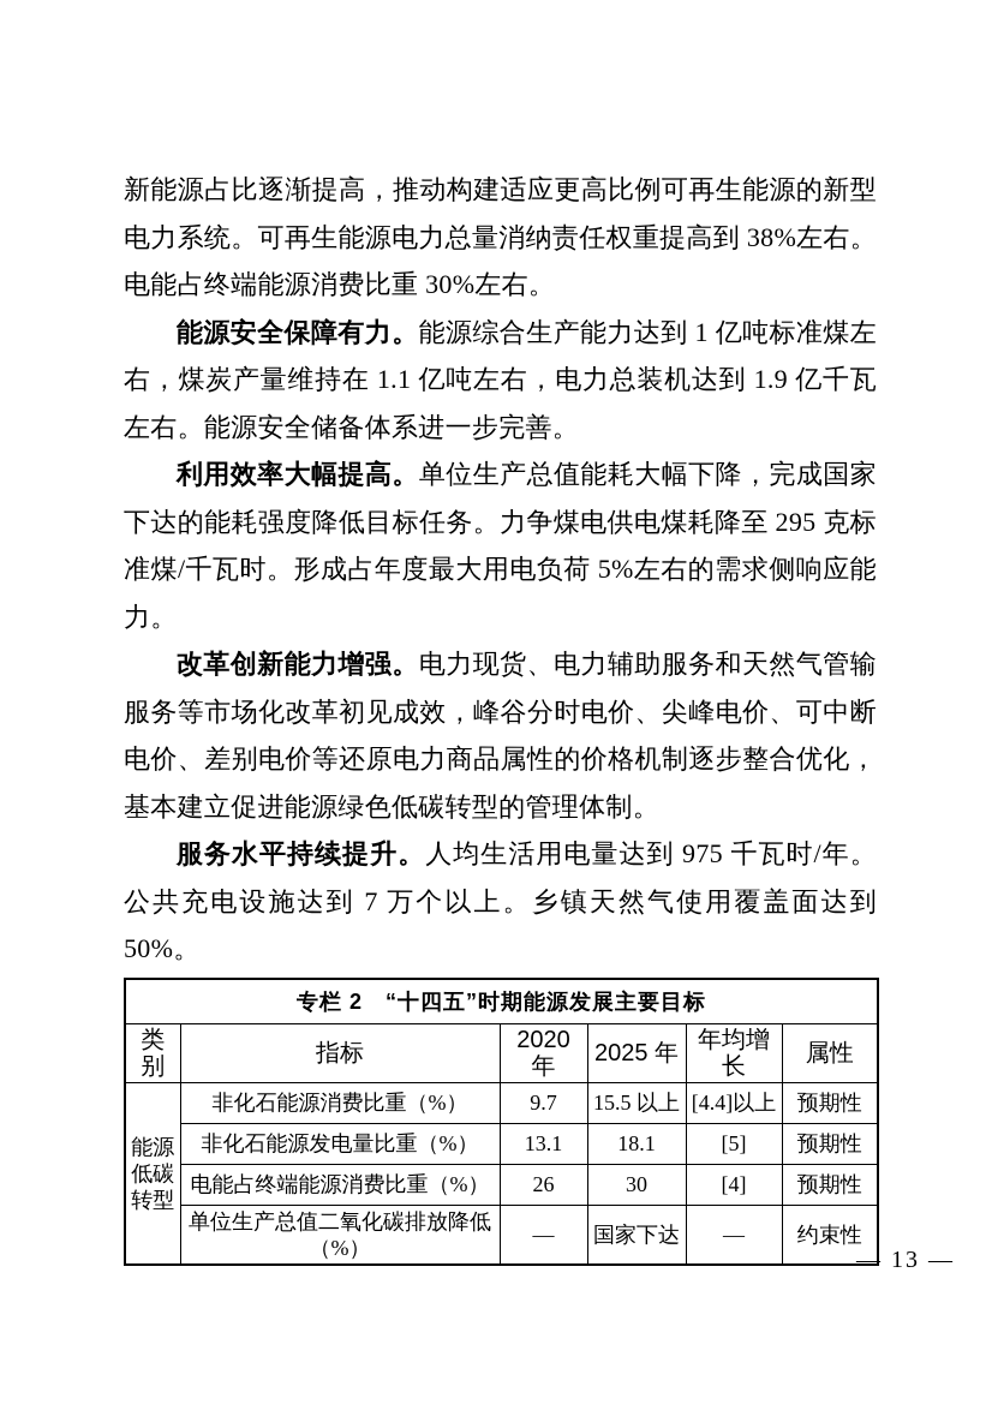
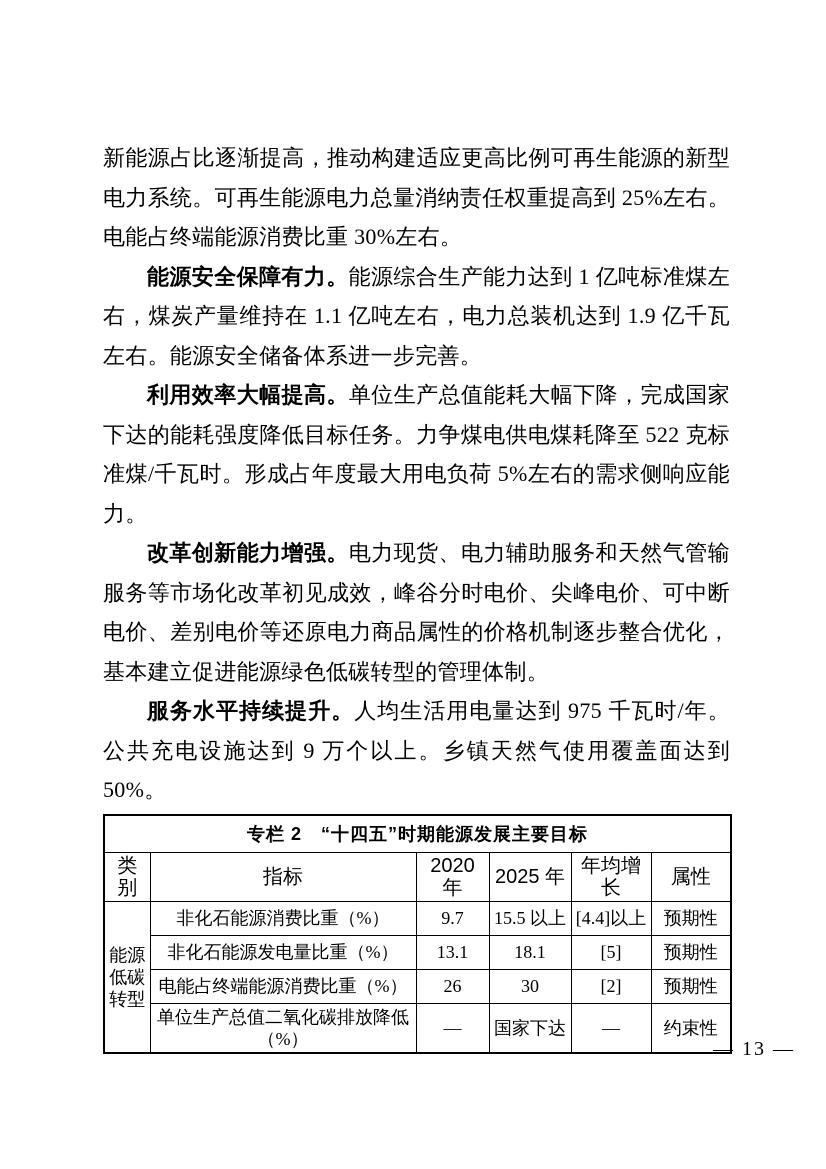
- 新能源占比逐渐提高，推动构建适应更高比例可再生能源的新型电力系统。可再生能源电力总量消纳责任权重提高到 38%左右。电能占终端能源消费比重 30%左右。
+ 新能源占比逐渐提高，推动构建适应更高比例可再生能源的新型电力系统。可再生能源电力总量消纳责任权重提高到 25%左右。电能占终端能源消费比重 30%左右。
  能源安全保障有力。能源综合生产能力达到 1 亿吨标准煤左右，煤炭产量维持在 1.1 亿吨左右，电力总装机达到 1.9 亿千瓦左右。能源安全储备体系进一步完善。
- 利用效率大幅提高。单位生产总值能耗大幅下降，完成国家下达的能耗强度降低目标任务。力争煤电供电煤耗降至 295 克标准煤/千瓦时。形成占年度最大用电负荷 5%左右的需求侧响应能力。
+ 利用效率大幅提高。单位生产总值能耗大幅下降，完成国家下达的能耗强度降低目标任务。力争煤电供电煤耗降至 522 克标准煤/千瓦时。形成占年度最大用电负荷 5%左右的需求侧响应能力。
  改革创新能力增强。电力现货、电力辅助服务和天然气管输服务等市场化改革初见成效，峰谷分时电价、尖峰电价、可中断电价、差别电价等还原电力商品属性的价格机制逐步整合优化，基本建立促进能源绿色低碳转型的管理体制。
- 服务水平持续提升。人均生活用电量达到 975 千瓦时/年。公共充电设施达到 7 万个以上。乡镇天然气使用覆盖面达到50%。
+ 服务水平持续提升。人均生活用电量达到 975 千瓦时/年。公共充电设施达到 9 万个以上。乡镇天然气使用覆盖面达到50%。
  专栏 2 “十四五”时期能源发展主要目标
  类别	指标	2020 年	2025 年	年均增长	属性
  能源低碳转型	非化石能源消费比重（%）	9.7	15.5 以上	[4.4]以上	预期性
  非化石能源发电量比重（%）	13.1	18.1	[5]	预期性
- 电能占终端能源消费比重（%）	26	30	[4]	预期性
+ 电能占终端能源消费比重（%）	26	30	[2]	预期性
  单位生产总值二氧化碳排放降低（%）	—	国家下达	—	约束性
  — 13 —
